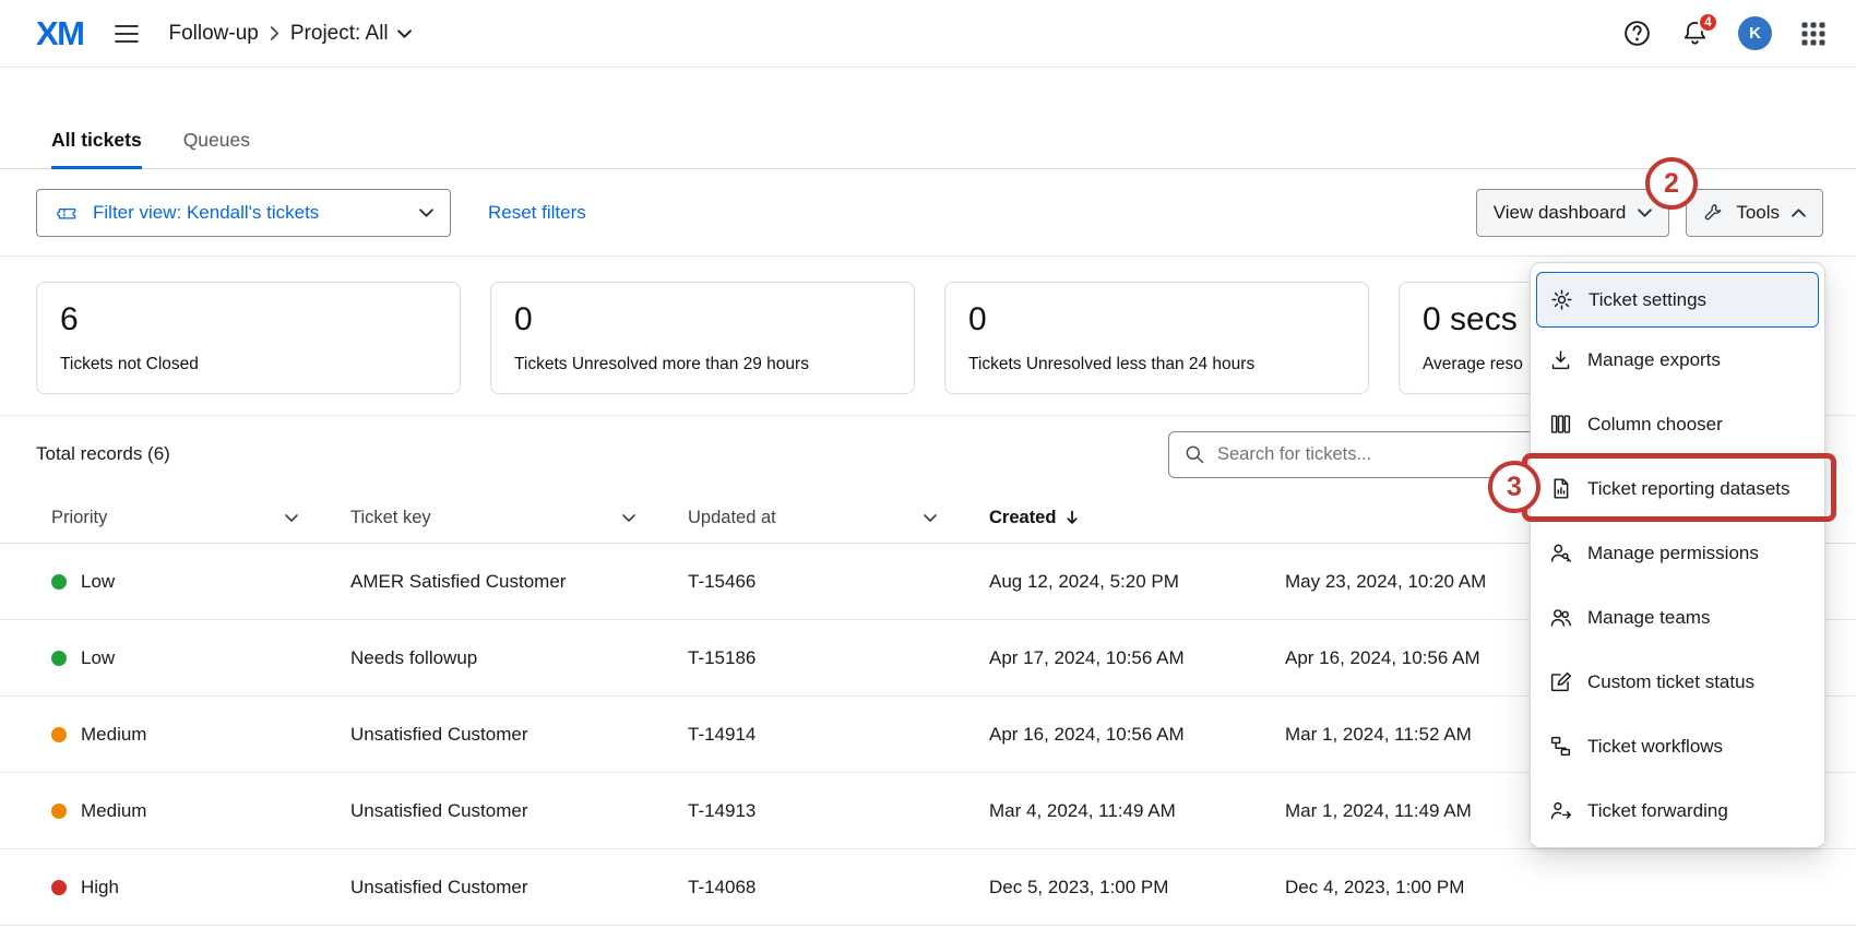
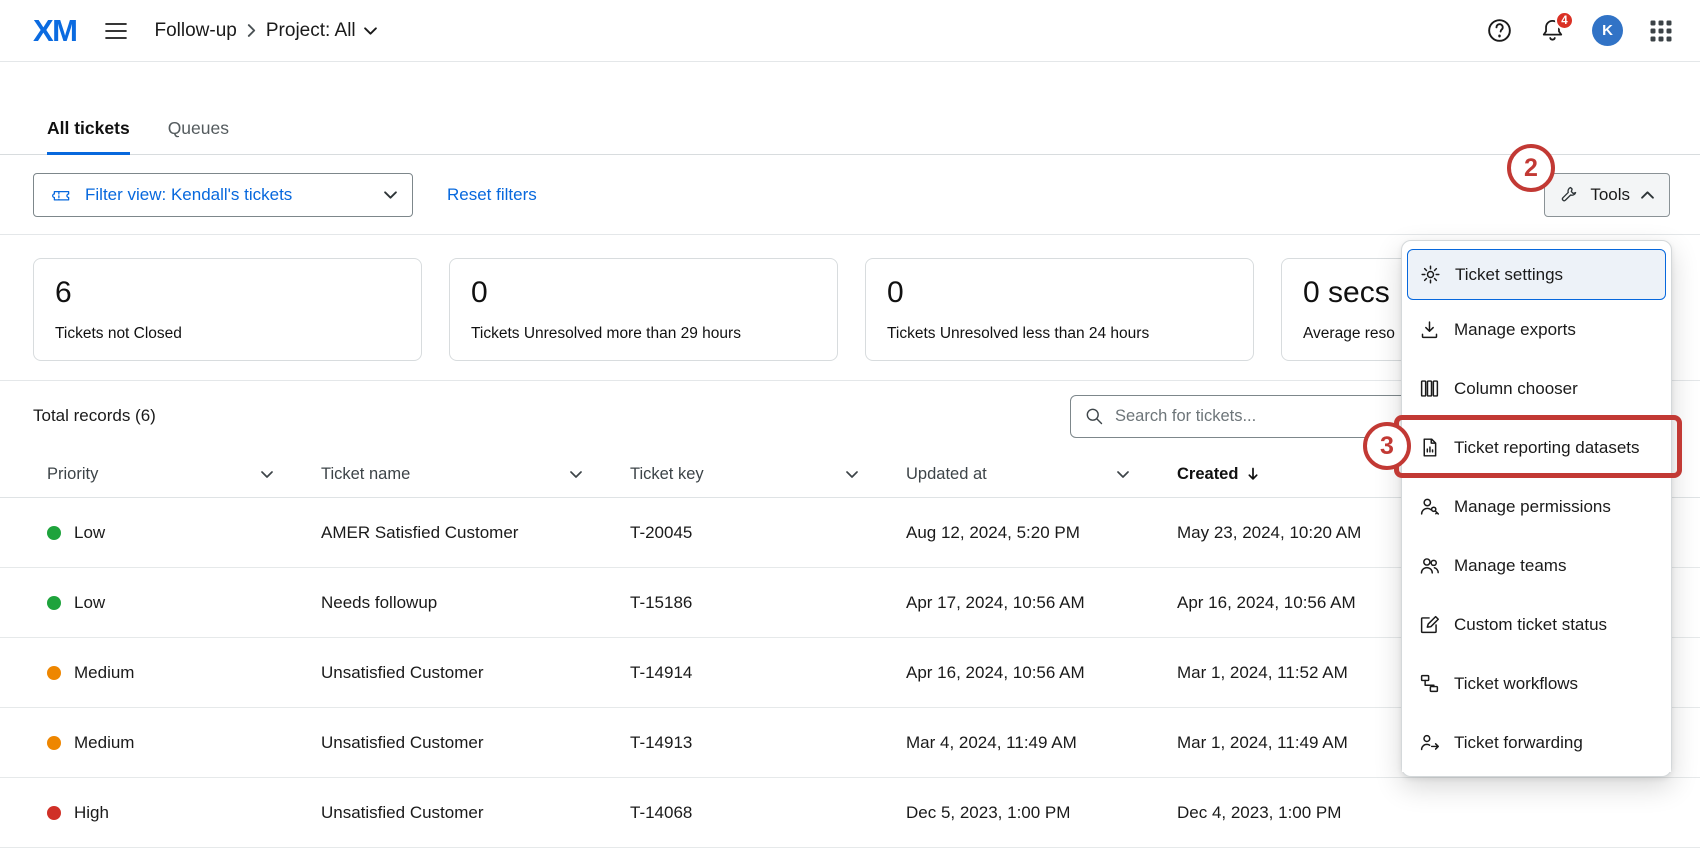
  XM
  Follow-up
  Project: All
  4
  K
  All tickets
  Queues
  Filter view: Kendall's tickets
  Reset filters
- View dashboard
  Tools
  6
  Tickets not Closed
  0
  Tickets Unresolved more than 29 hours
  0
  Tickets Unresolved less than 24 hours
  0 secs
  Average reso
  Total records (6)
  Search for tickets...
  Priority
+ Ticket name
  Ticket key
  Updated at
  Created
  Low
  AMER Satisfied Customer
- T-15466
+ T-20045
  Aug 12, 2024, 5:20 PM
  May 23, 2024, 10:20 AM
  Low
  Needs followup
  T-15186
  Apr 17, 2024, 10:56 AM
  Apr 16, 2024, 10:56 AM
  Medium
  Unsatisfied Customer
  T-14914
  Apr 16, 2024, 10:56 AM
  Mar 1, 2024, 11:52 AM
  Medium
  Unsatisfied Customer
  T-14913
  Mar 4, 2024, 11:49 AM
  Mar 1, 2024, 11:49 AM
  High
  Unsatisfied Customer
  T-14068
  Dec 5, 2023, 1:00 PM
  Dec 4, 2023, 1:00 PM
  Ticket settings
  Manage exports
  Column chooser
  Ticket reporting datasets
  Manage permissions
  Manage teams
  Custom ticket status
  Ticket workflows
  Ticket forwarding
  2
  3
